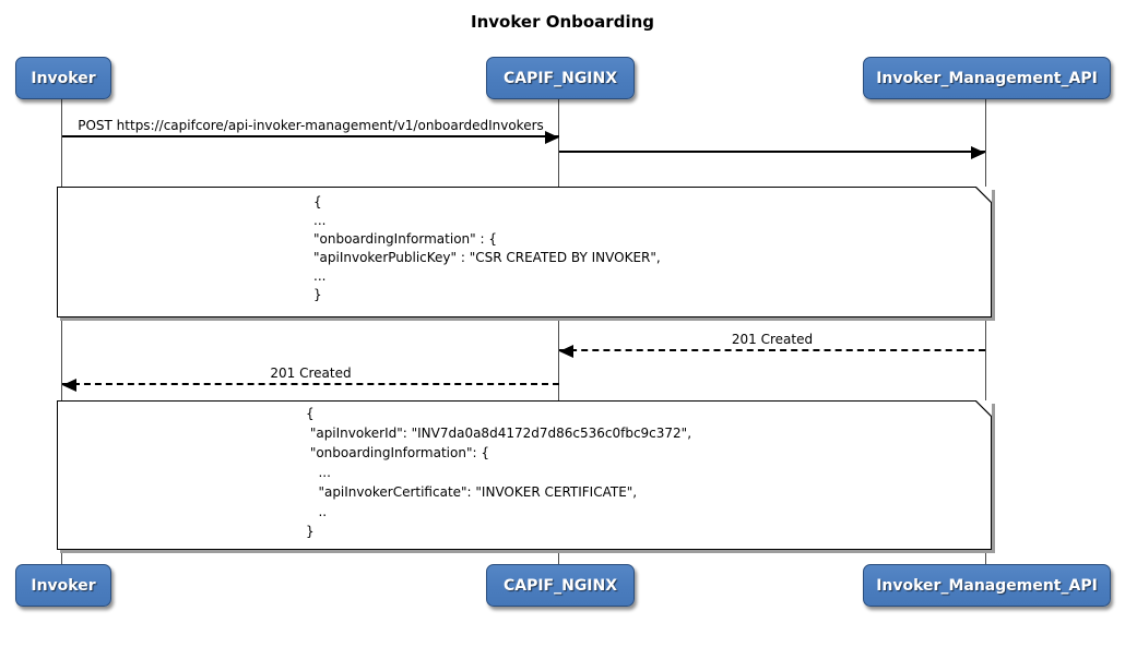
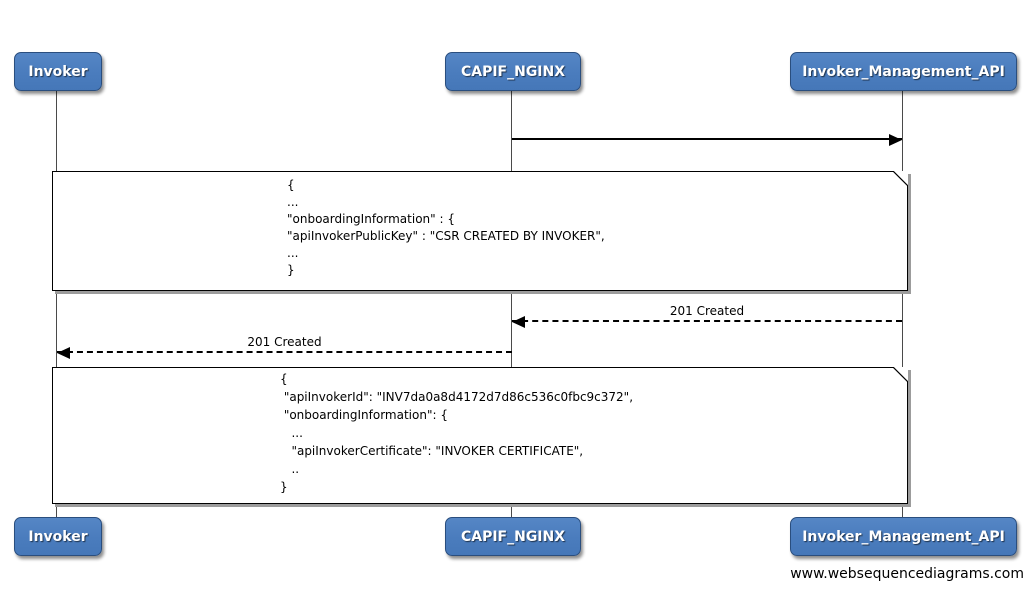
- Invoker Onboarding
  Invoker
  CAPIF_NGINX
  Invoker_Management_API
- POST https://capifcore/api-invoker-management/v1/onboardedInvokers
  {
  ...
  "onboardingInformation" : {
  "apiInvokerPublicKey" : "CSR CREATED BY INVOKER",
  ...
  }
  201 Created
  201 Created
  {
  "apiInvokerId": "INV7da0a8d4172d7d86c536c0fbc9c372",
  "onboardingInformation": {
  ...
  "apiInvokerCertificate": "INVOKER CERTIFICATE",
  ..
  }
  Invoker
  CAPIF_NGINX
  Invoker_Management_API
+ www.websequencediagrams.com
